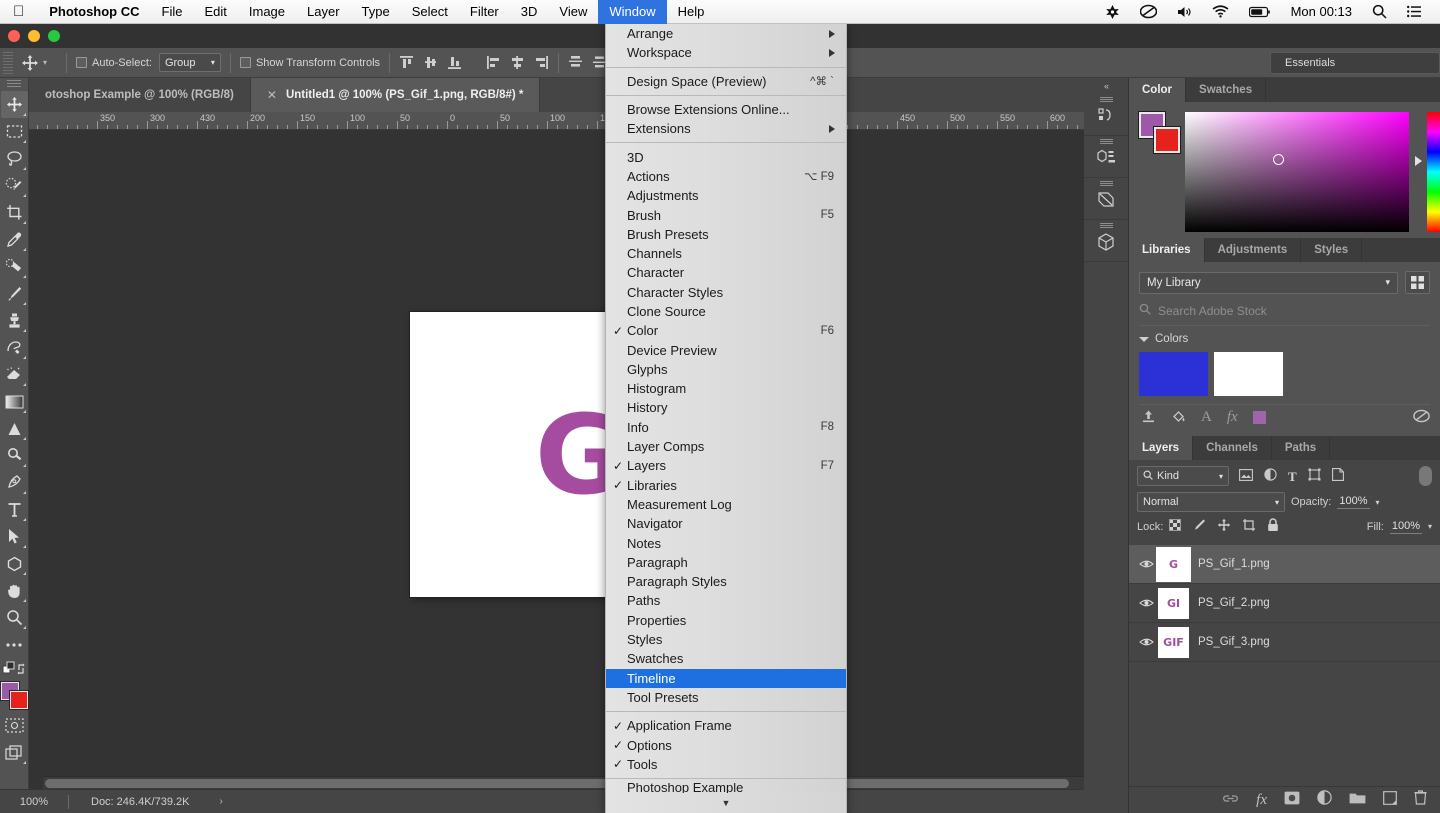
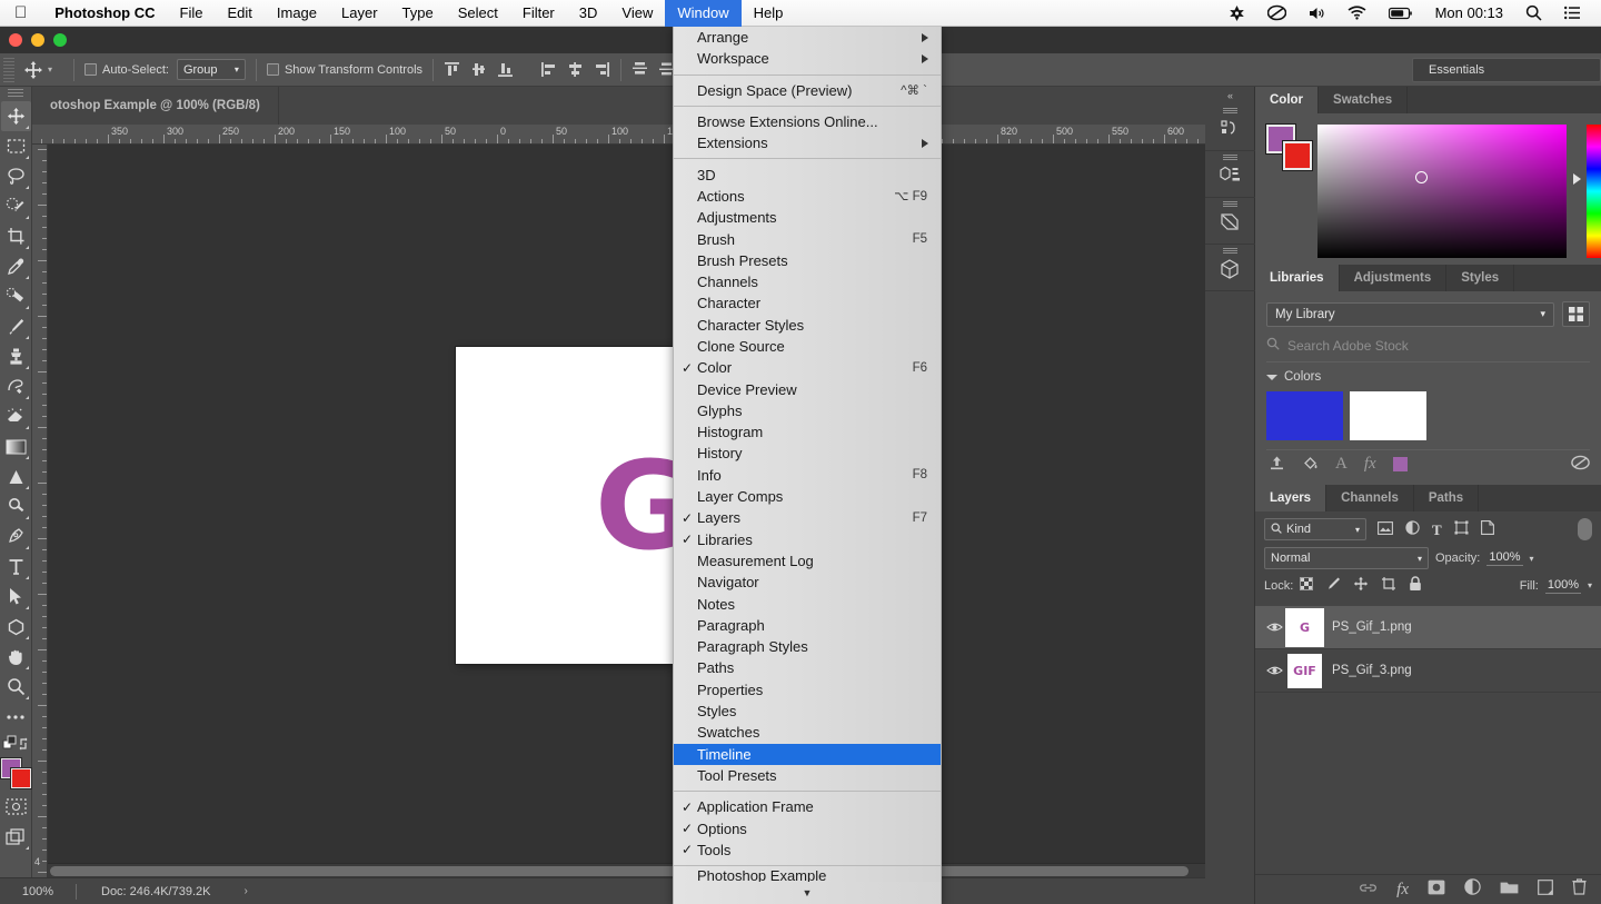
  
  Photoshop CC
  File
  Edit
  Image
  Layer
  Type
  Select
  Filter
  3D
  View
  Window
  Help
  Mon 00:13
  ▾
  Auto-Select:
  Group
  ▾
  Show Transform Controls
  Essentials
  otoshop Example @ 100% (RGB/8)
- ✕
- Untitled1 @ 100% (PS_Gif_1.png, RGB/8#) *
  350
  300
- 430
+ 250
  200
  150
  100
  50
  0
  50
  100
- 450
+ 820
  500
  550
  600
+ 4
  G
  100%
  Doc: 246.4K/739.2K
  ›
  «
  Color
  Swatches
  Libraries
  Adjustments
  Styles
  My Library
  ▾
  Search Adobe Stock
  Colors
  A
  fx
  Layers
  Channels
  Paths
  Kind
  ▾
  T
  Normal
  ▾
  Opacity:
  100%
  ▾
  Lock:
  Fill:
  100%
  ▾
  G
  PS_Gif_1.png
- GI
- PS_Gif_2.png
  GIF
  PS_Gif_3.png
  fx
  Arrange
  Workspace
  Design Space (Preview)
  ^⌘ `
  Browse Extensions Online...
  Extensions
  3D
  Actions
  ⌥ F9
  Adjustments
  Brush
  F5
  Brush Presets
  Channels
  Character
  Character Styles
  Clone Source
  ✓
  Color
  F6
  Device Preview
  Glyphs
  Histogram
  History
  Info
  F8
  Layer Comps
  ✓
  Layers
  F7
  ✓
  Libraries
  Measurement Log
  Navigator
  Notes
  Paragraph
  Paragraph Styles
  Paths
  Properties
  Styles
  Swatches
  Timeline
  Tool Presets
  ✓
  Application Frame
  ✓
  Options
  ✓
  Tools
  Photoshop Example
  ▼
